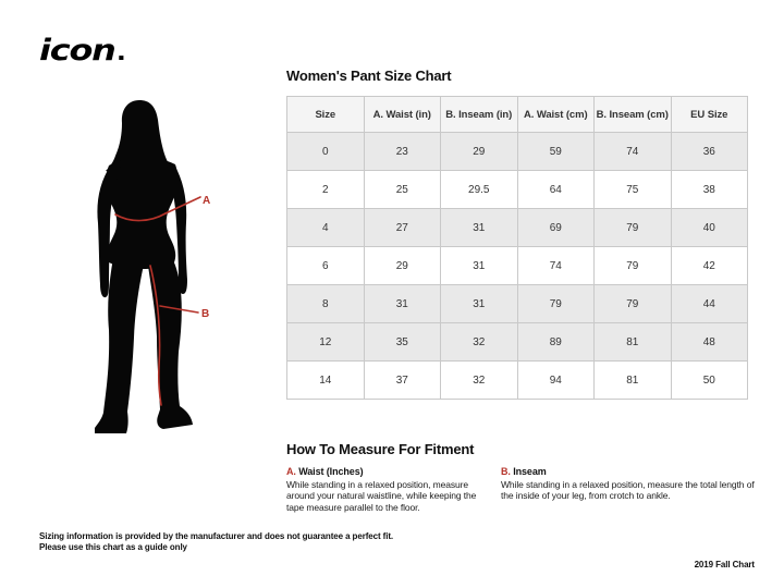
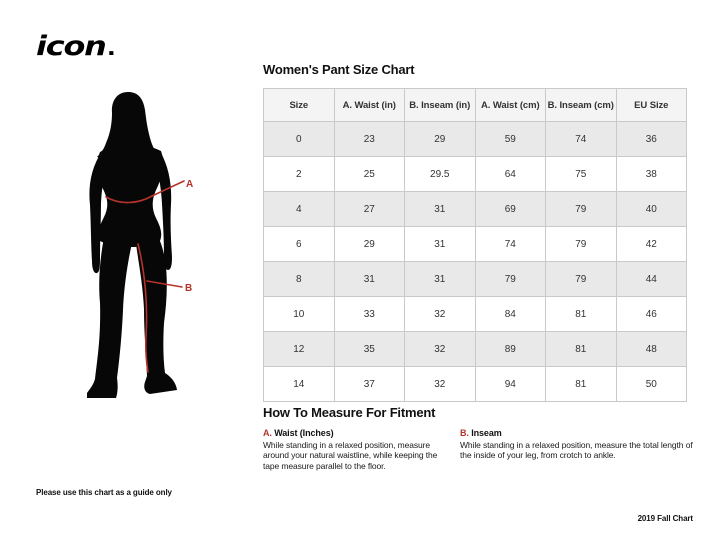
  icon.
  A
  B
  Women's Pant Size Chart
  Size	A. Waist (in)	B. Inseam (in)	A. Waist (cm)	B. Inseam (cm)	EU Size
  0	23	29	59	74	36
  2	25	29.5	64	75	38
  4	27	31	69	79	40
  6	29	31	74	79	42
  8	31	31	79	79	44
+ 10	33	32	84	81	46
  12	35	32	89	81	48
  14	37	32	94	81	50
  How To Measure For Fitment
  A. Waist (Inches)
  While standing in a relaxed position, measure around your natural waistline, while keeping the tape measure parallel to the floor.
  B. Inseam
  While standing in a relaxed position, measure the total length of the inside of your leg, from crotch to ankle.
- Sizing information is provided by the manufacturer and does not guarantee a perfect fit.
  Please use this chart as a guide only
  2019 Fall Chart
